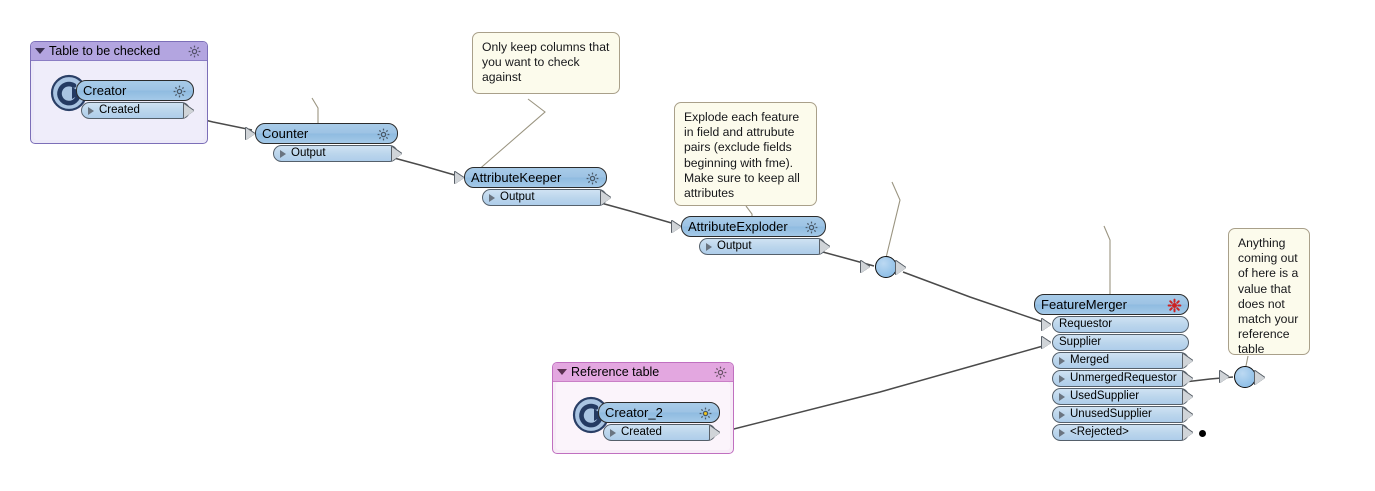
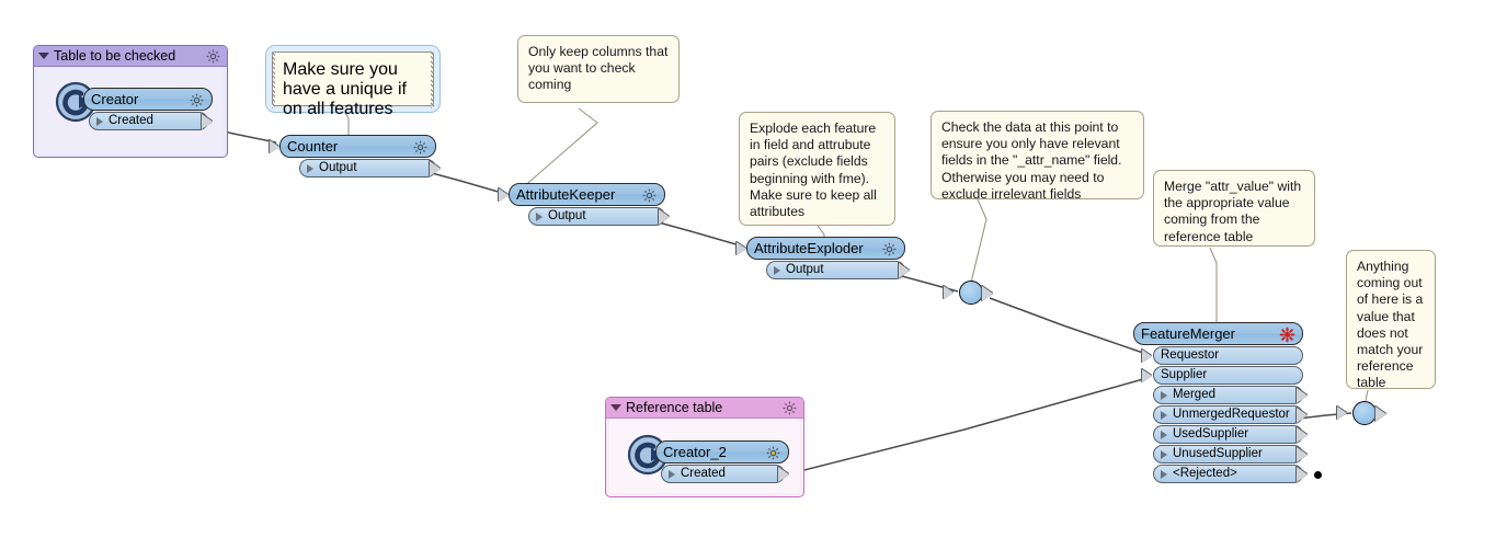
  Table to be checked
  Creator
  Created
+ Make sure you have a unique if on all features
  Counter
  Output
- Only keep columns that you want to check against
+ Only keep columns that you want to check coming
  AttributeKeeper
  Output
  Explode each feature in field and attrubute pairs (exclude fields beginning with fme). Make sure to keep all attributes
  AttributeExploder
  Output
+ Check the data at this point to ensure you only have relevant fields in the "_attr_name" field. Otherwise you may need to exclude irrelevant fields
+ Merge "attr_value" with the appropriate value coming from the reference table
  FeatureMerger
  Requestor
  Supplier
  Merged
  UnmergedRequestor
  UsedSupplier
  UnusedSupplier
  <Rejected>
  Anything coming out of here is a value that does not match your reference table
  Reference table
  Creator_2
  Created
